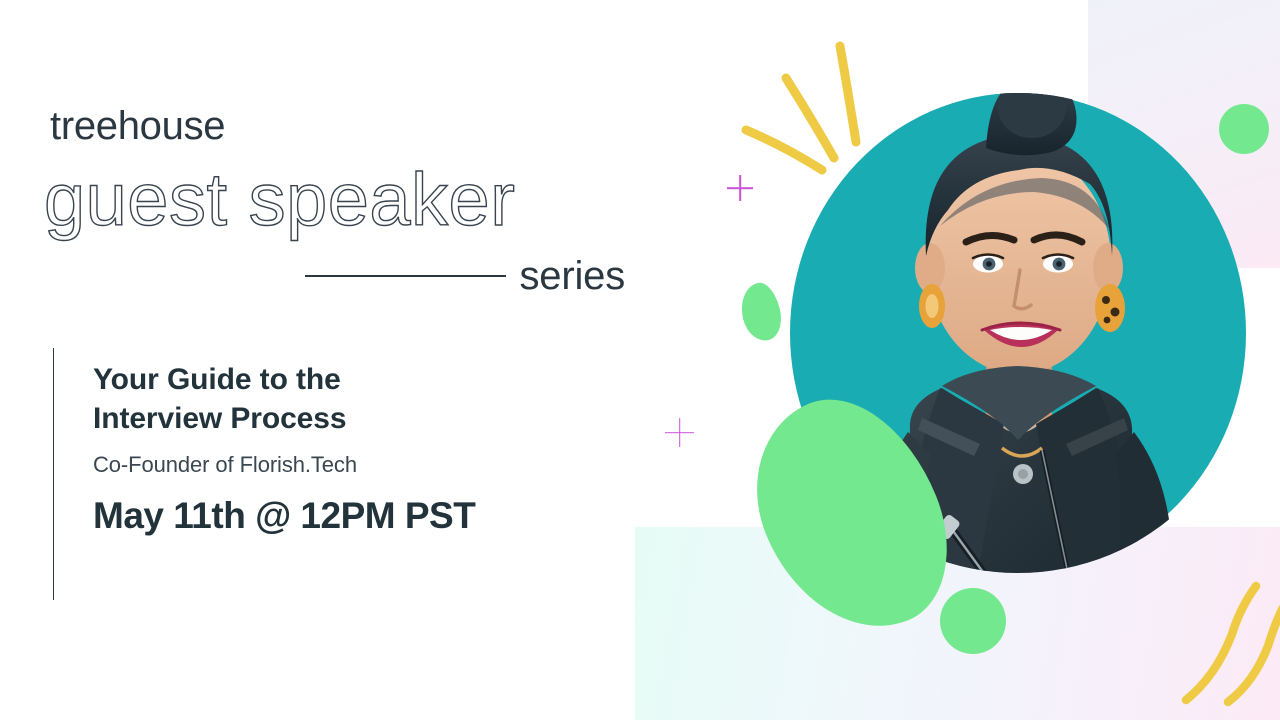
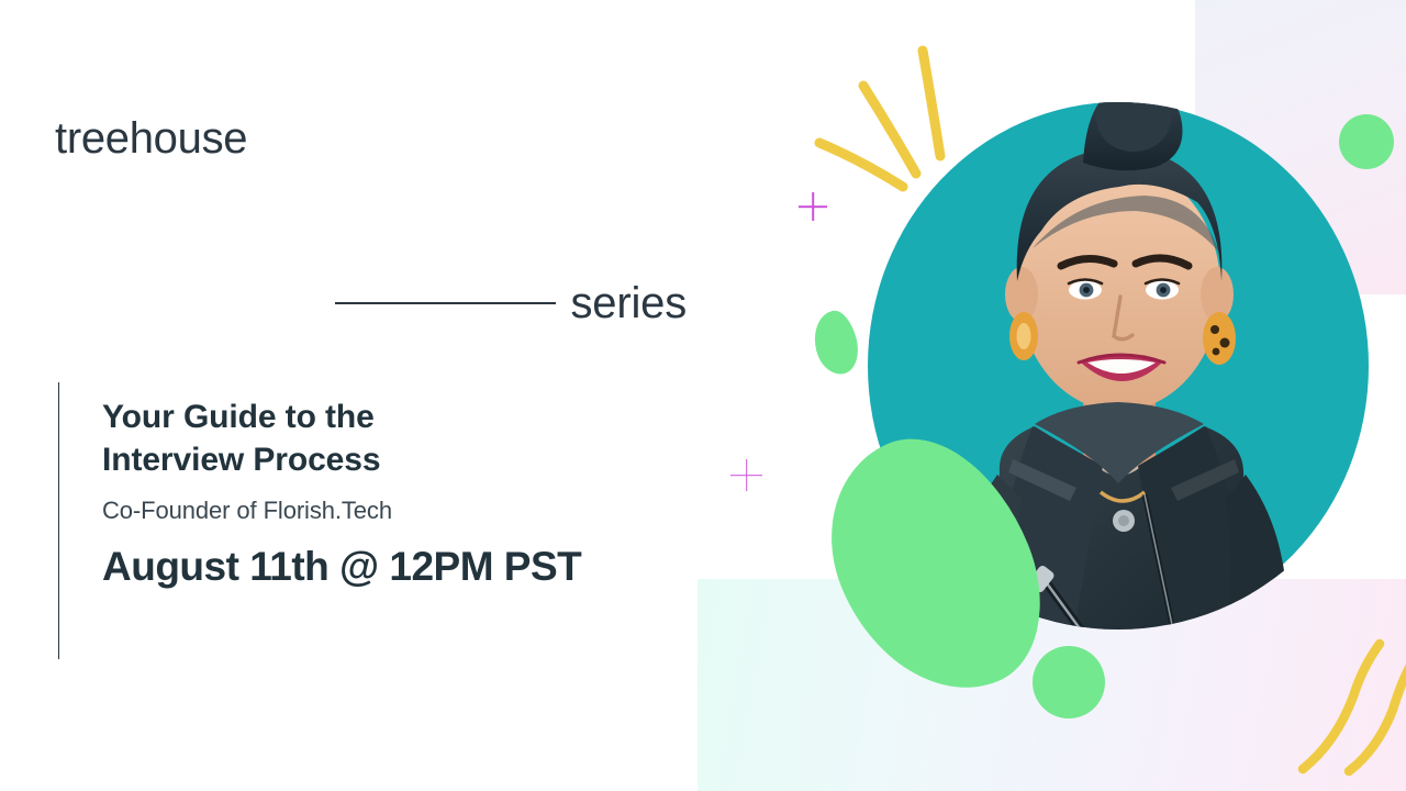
  treehouse
- guest speaker
  series
  Your Guide to the
  Interview Process
  Co-Founder of Florish.Tech
- May 11th @ 12PM PST
+ August 11th @ 12PM PST
